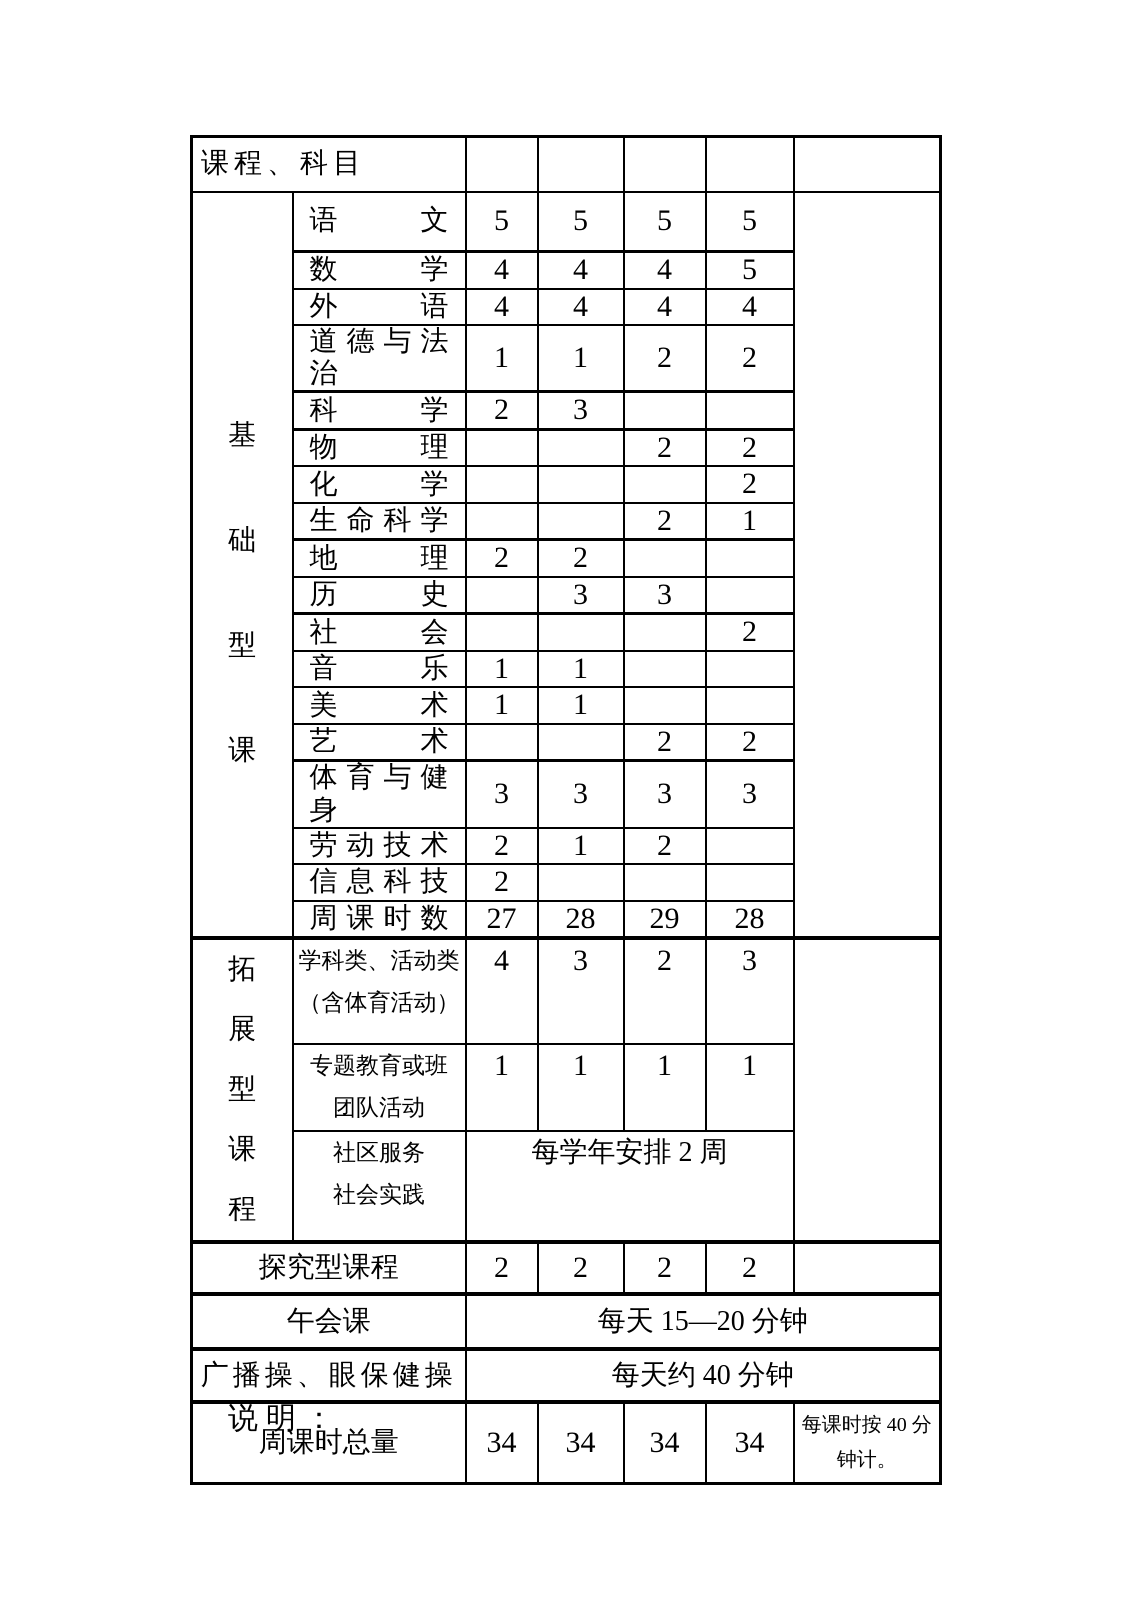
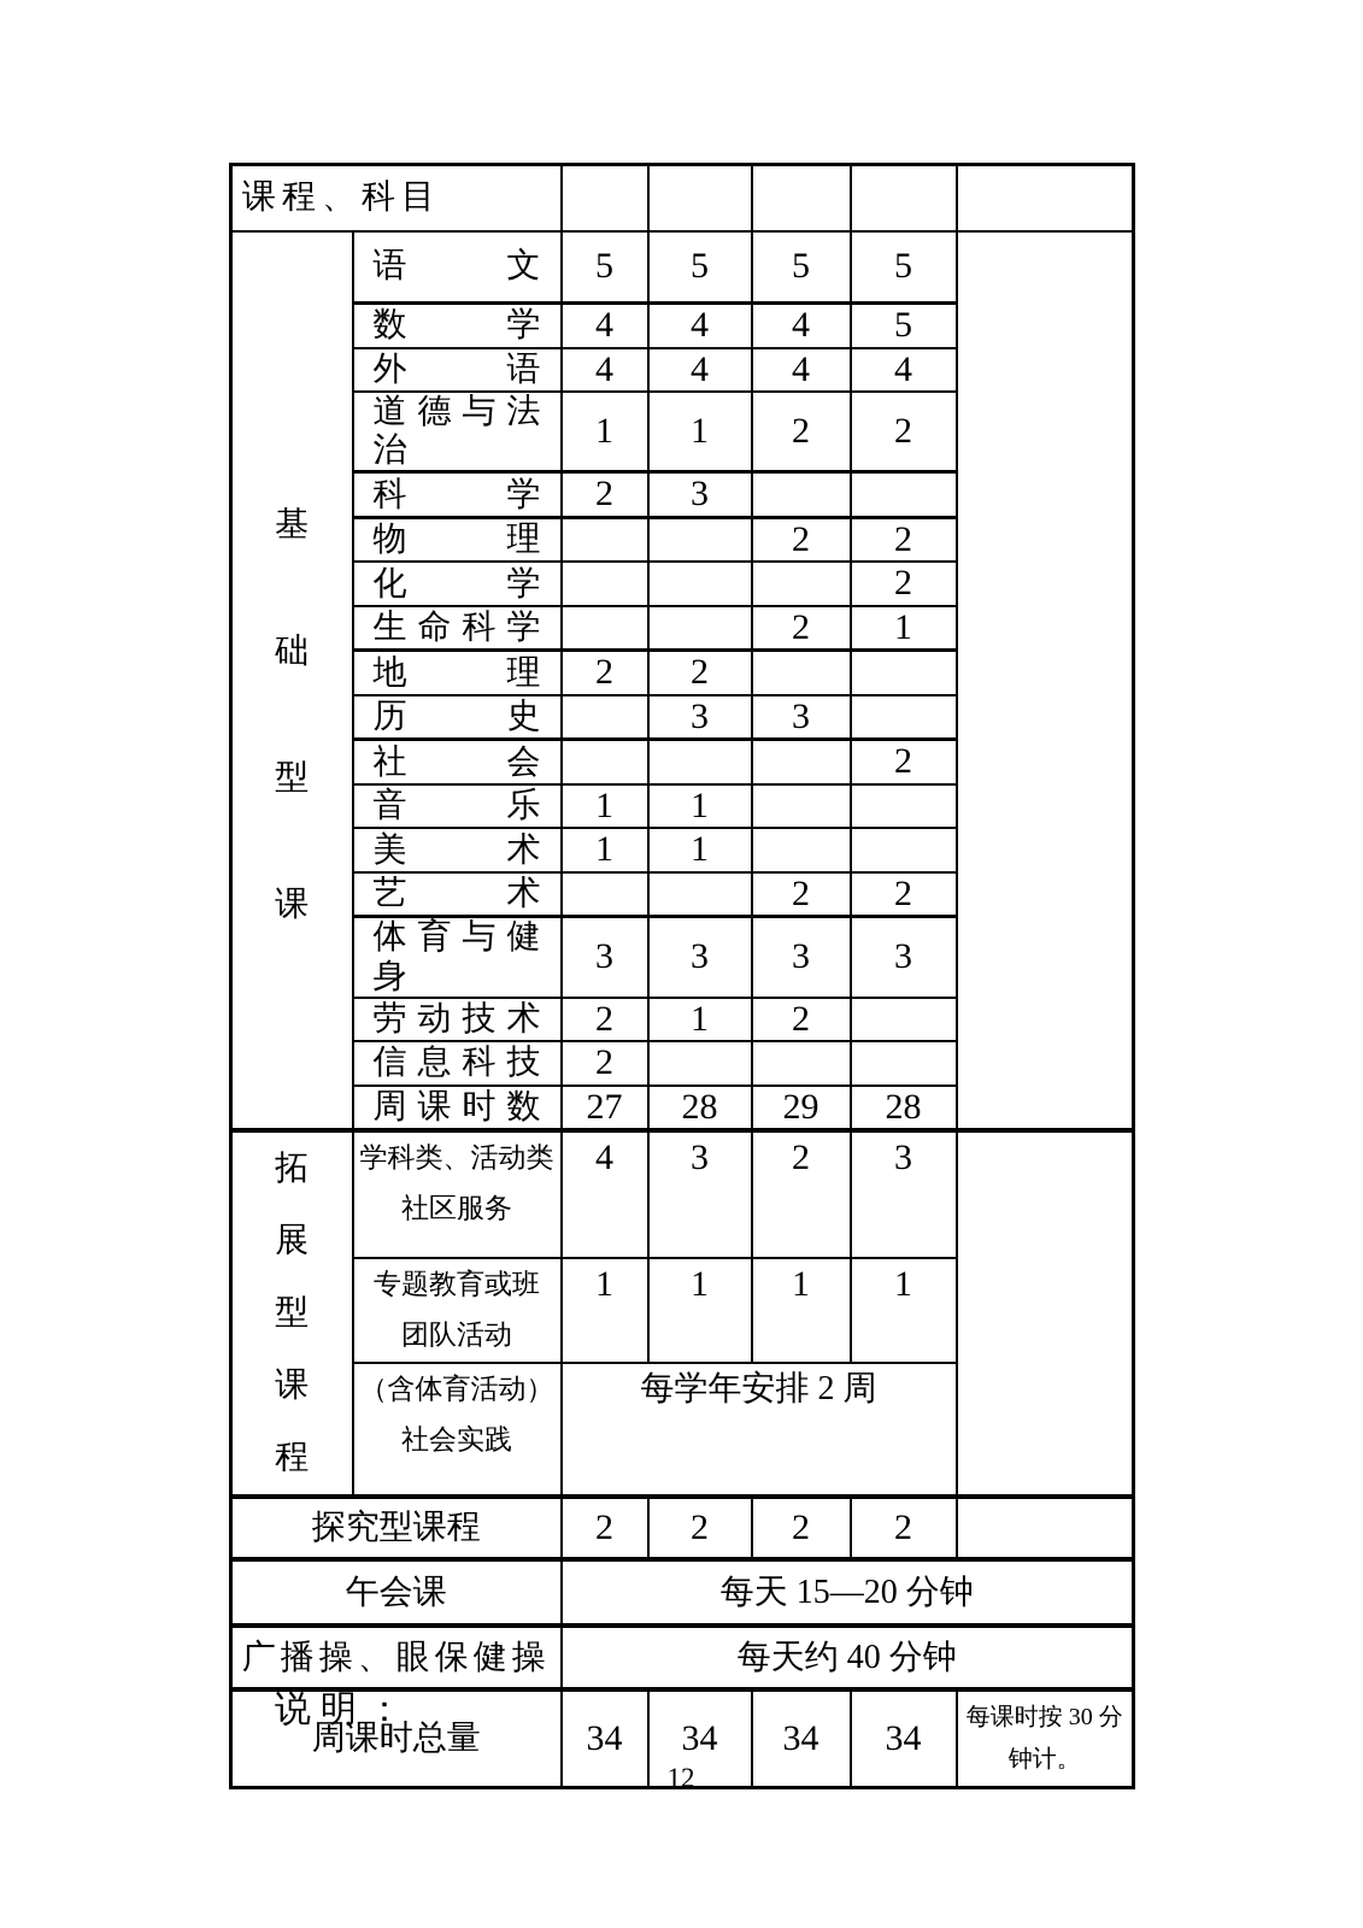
  课程、科目
  基础型课	语文	5	5	5	5
  数学	4	4	4	5
  外语	4	4	4	4
  道德与法治	1	1	2	2
  科学	2	3
  物理			2	2
  化学				2
  生命科学			2	1
  地理	2	2
  历史		3	3
  社会				2
  音乐	1	1
  美术	1	1
  艺术			2	2
  体育与健身	3	3	3	3
  劳动技术	2	1	2
  信息科技	2
  周课时数	27	28	29	28
- 拓展型课程	学科类、活动类 （含体育活动）	4	3	2	3
+ 拓展型课程	学科类、活动类 社区服务	4	3	2	3
  专题教育或班 团队活动	1	1	1	1
- 社区服务 社会实践	每学年安排 2 周
+ （含体育活动） 社会实践	每学年安排 2 周
  探究型课程	2	2	2	2
  午会课	每天 15—20 分钟
  广播操、眼保健操	每天约 40 分钟
- 周课时总量	34	34	34	34	每课时按 40 分 钟计。
+ 周课时总量	34	34	34	34	每课时按 30 分 钟计。
  说明：
+ 12
